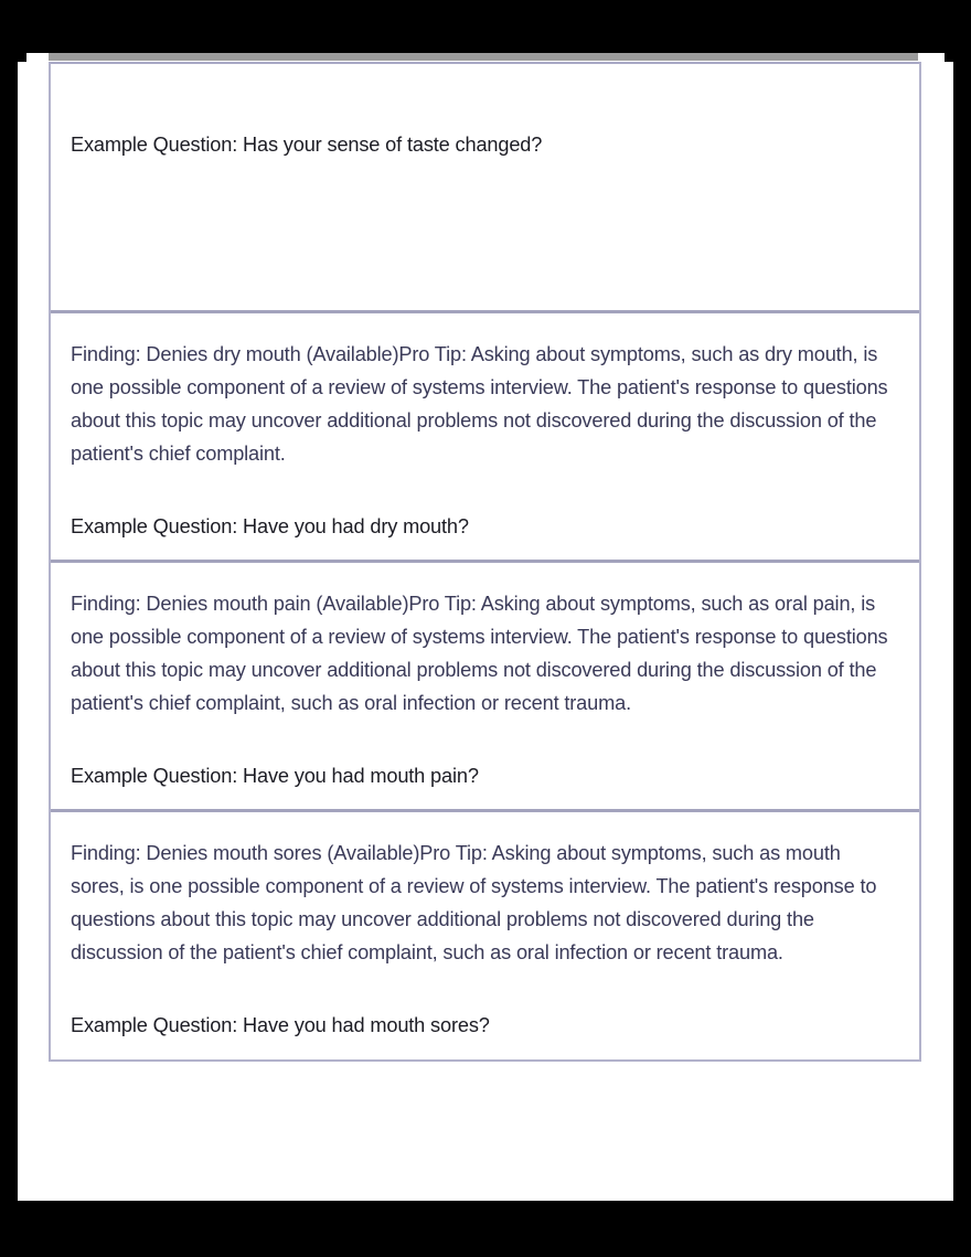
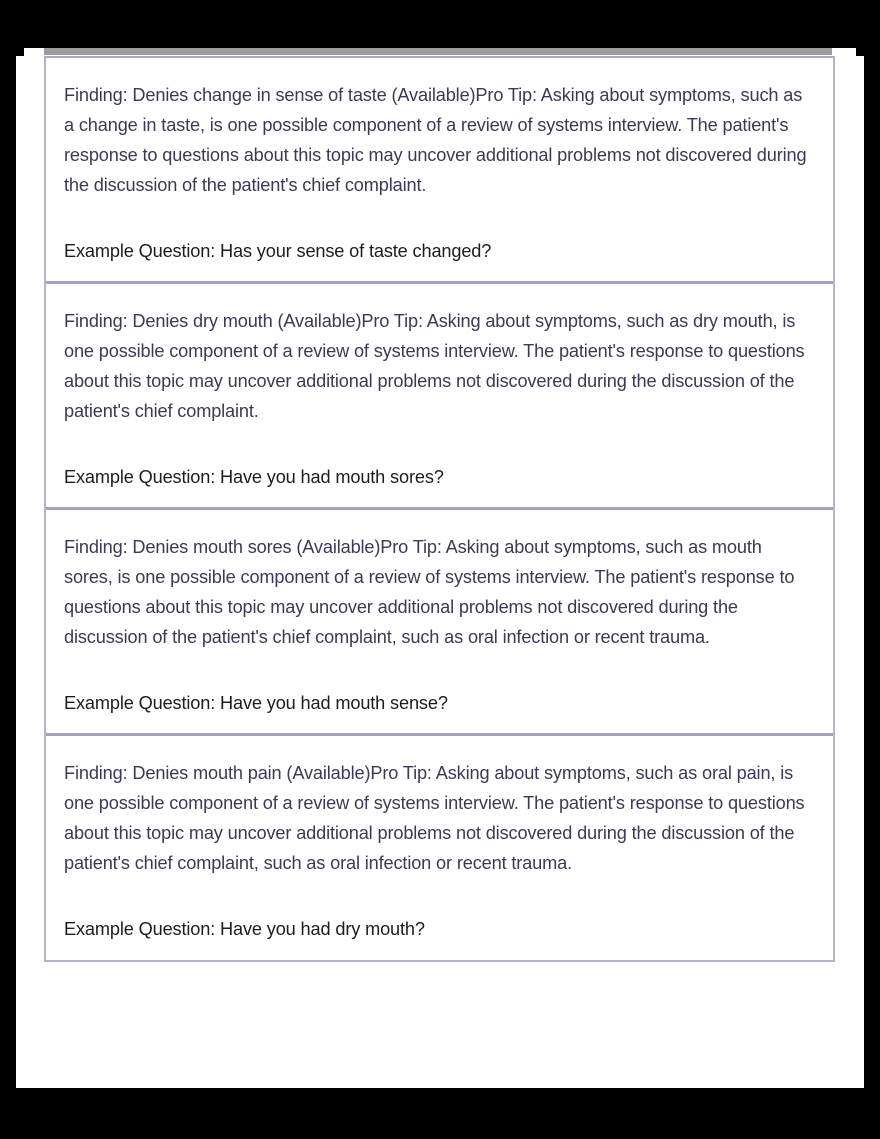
+ Finding: Denies change in sense of taste (Available)Pro Tip: Asking about symptoms, such as a change in taste, is one possible component of a review of systems interview. The patient's response to questions about this topic may uncover additional problems not discovered during the discussion of the patient's chief complaint.
  Example Question: Has your sense of taste changed?
  Finding: Denies dry mouth (Available)Pro Tip: Asking about symptoms, such as dry mouth, is one possible component of a review of systems interview. The patient's response to questions about this topic may uncover additional problems not discovered during the discussion of the patient's chief complaint.
- Example Question: Have you had dry mouth?
+ Example Question: Have you had mouth sores?
- Finding: Denies mouth pain (Available)Pro Tip: Asking about symptoms, such as oral pain, is one possible component of a review of systems interview. The patient's response to questions about this topic may uncover additional problems not discovered during the discussion of the patient's chief complaint, such as oral infection or recent trauma.
+ Finding: Denies mouth sores (Available)Pro Tip: Asking about symptoms, such as mouth sores, is one possible component of a review of systems interview. The patient's response to questions about this topic may uncover additional problems not discovered during the discussion of the patient's chief complaint, such as oral infection or recent trauma.
- Example Question: Have you had mouth pain?
+ Example Question: Have you had mouth sense?
- Finding: Denies mouth sores (Available)Pro Tip: Asking about symptoms, such as mouth sores, is one possible component of a review of systems interview. The patient's response to questions about this topic may uncover additional problems not discovered during the discussion of the patient's chief complaint, such as oral infection or recent trauma.
+ Finding: Denies mouth pain (Available)Pro Tip: Asking about symptoms, such as oral pain, is one possible component of a review of systems interview. The patient's response to questions about this topic may uncover additional problems not discovered during the discussion of the patient's chief complaint, such as oral infection or recent trauma.
- Example Question: Have you had mouth sores?
+ Example Question: Have you had dry mouth?
